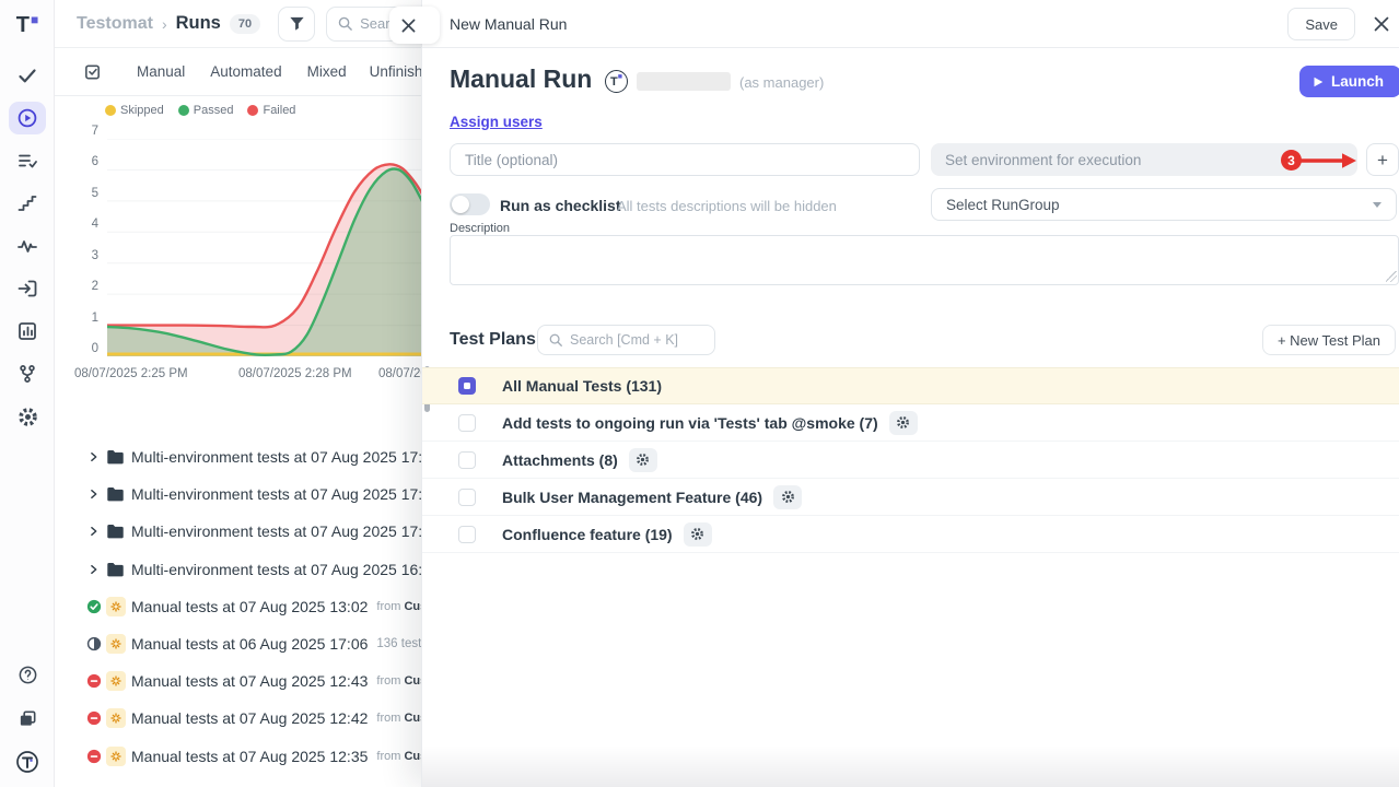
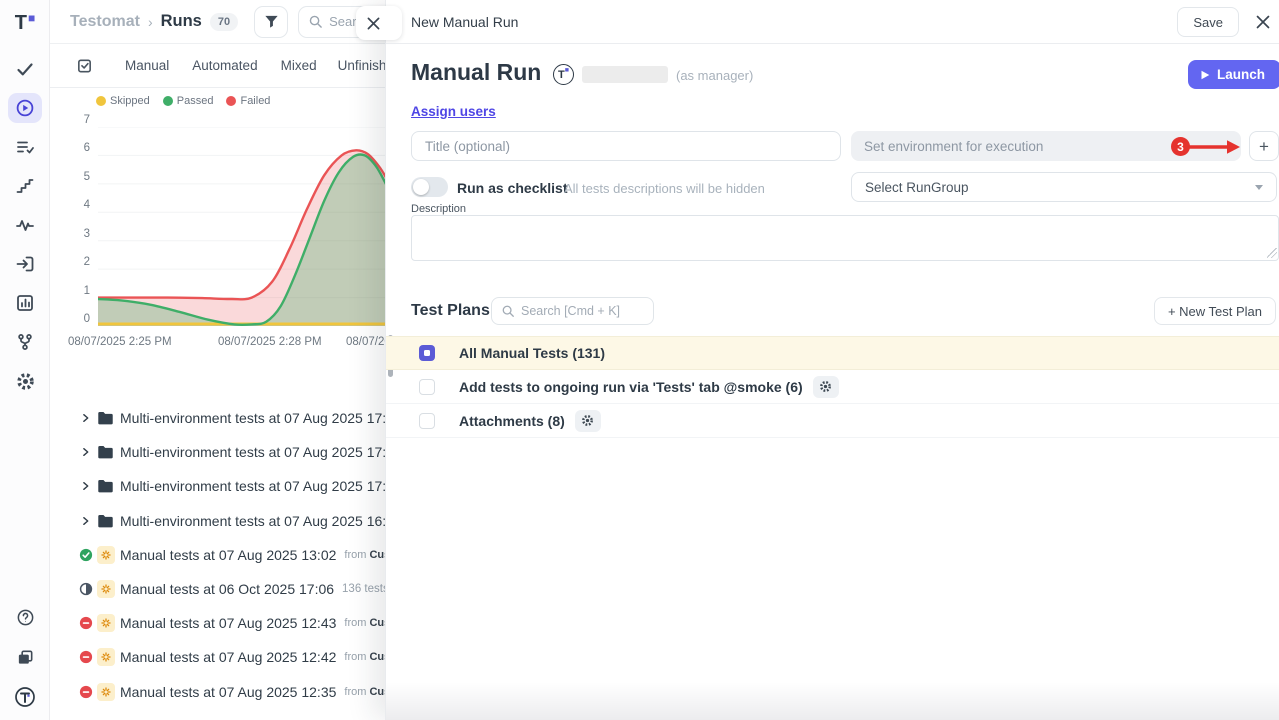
  T
  ■
  Testomat
  ›
  Runs
  70
  Manual
  Automated
  Mixed
  Unfinish
  Skipped
  Passed
  Failed
  0
  1
  2
  3
  4
  5
  6
  7
  08/07/2025 2:25 PM
  08/07/2025 2:28 PM
  Multi-environment tests at 07 Aug 2025 17
  Multi-environment tests at 07 Aug 2025 17
  Multi-environment tests at 07 Aug 2025 17
  Multi-environment tests at 07 Aug 2025 16
  Manual tests at 07 Aug 2025 13:02
- Manual tests at 06 Aug 2025 17:06
+ Manual tests at 06 Oct 2025 17:06
  136 test
  Manual tests at 07 Aug 2025 12:43
  Manual tests at 07 Aug 2025 12:42
  Manual tests at 07 Aug 2025 12:35
  New Manual Run
  Save
  Launch
  Manual Run
  T
  (as manager)
  Assign users
  Title (optional)
  Set environment for execution
  3
  +
  Run as checklist
  All tests descriptions will be hidden
  Select RunGroup
  Description
  Test Plans
  Search [Cmd + K]
  + New Test Plan
  All Manual Tests (131)
- Add tests to ongoing run via 'Tests' tab @smoke (7)
+ Add tests to ongoing run via 'Tests' tab @smoke (6)
  Attachments (8)
- Bulk User Management Feature (46)
- Confluence feature (19)
